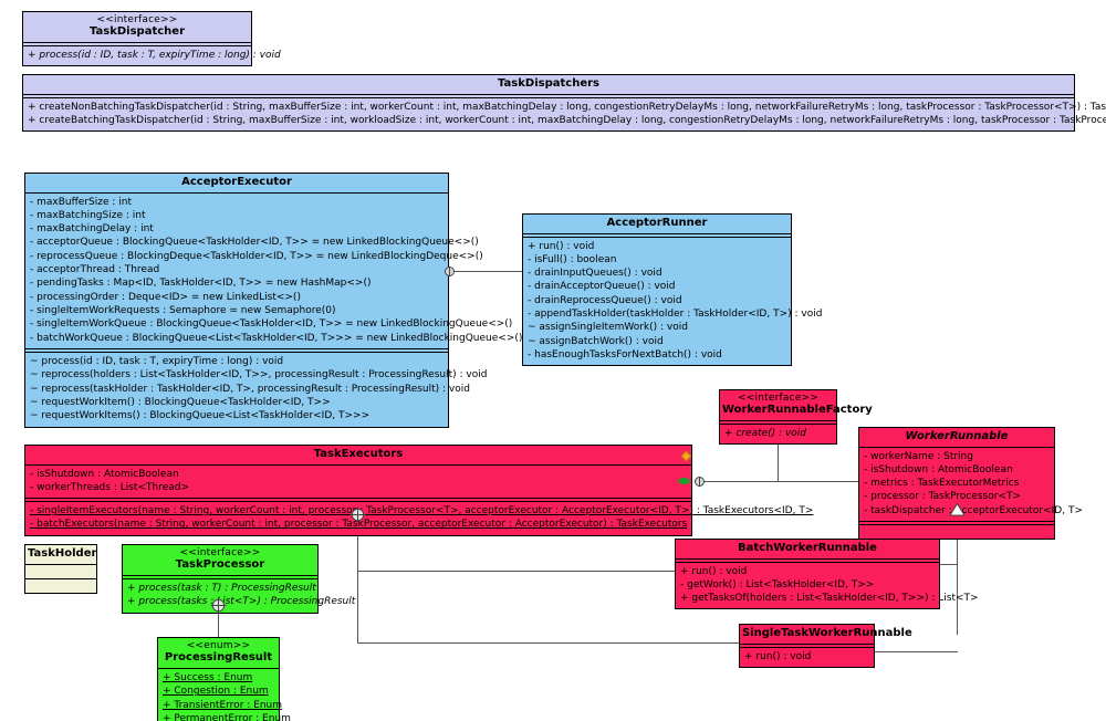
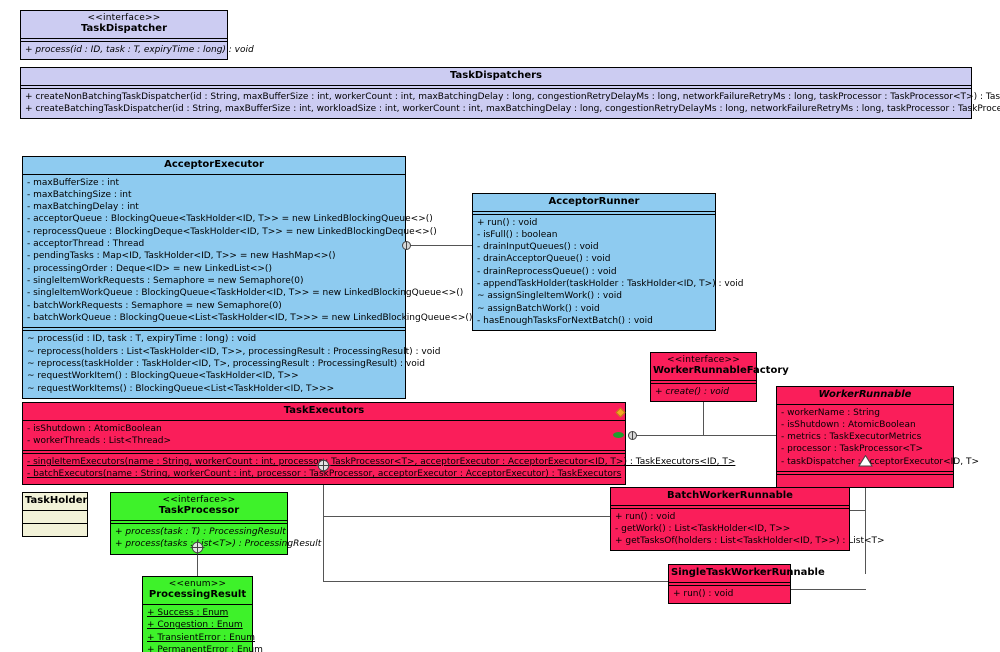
  <<interface>>
  TaskDispatcher
  + process(id : ID, task : T, expiryTime : long) : void
  TaskDispatchers
  + createNonBatchingTaskDispatcher(id : String, maxBufferSize : int, workerCount : int, maxBatchingDelay : long, congestionRetryDelayMs : long, networkFailureRetryMs : long, taskProcessor : TaskProcessor<T>) : Tas
  + createBatchingTaskDispatcher(id : String, maxBufferSize : int, workloadSize : int, workerCount : int, maxBatchingDelay : long, congestionRetryDelayMs : long, networkFailureRetryMs : long, taskProcessor : TaskProce
  AcceptorExecutor
  - maxBufferSize : int
  - maxBatchingSize : int
  - maxBatchingDelay : int
  - acceptorQueue : BlockingQueue<TaskHolder<ID, T>> = new LinkedBlockingQueue<>()
  - reprocessQueue : BlockingDeque<TaskHolder<ID, T>> = new LinkedBlockingDeque<>()
  - acceptorThread : Thread
  - pendingTasks : Map<ID, TaskHolder<ID, T>> = new HashMap<>()
  - processingOrder : Deque<ID> = new LinkedList<>()
  - singleItemWorkRequests : Semaphore = new Semaphore(0)
  - singleItemWorkQueue : BlockingQueue<TaskHolder<ID, T>> = new LinkedBlockingQueue<>()
+ - batchWorkRequests : Semaphore = new Semaphore(0)
  - batchWorkQueue : BlockingQueue<List<TaskHolder<ID, T>>> = new LinkedBlockingQueue<>()
  ~ process(id : ID, task : T, expiryTime : long) : void
  ~ reprocess(holders : List<TaskHolder<ID, T>>, processingResult : ProcessingResult) : void
  ~ reprocess(taskHolder : TaskHolder<ID, T>, processingResult : ProcessingResult) : void
  ~ requestWorkItem() : BlockingQueue<TaskHolder<ID, T>>
  ~ requestWorkItems() : BlockingQueue<List<TaskHolder<ID, T>>>
  AcceptorRunner
  + run() : void
  - isFull() : boolean
  - drainInputQueues() : void
  - drainAcceptorQueue() : void
  - drainReprocessQueue() : void
  - appendTaskHolder(taskHolder : TaskHolder<ID, T>) : void
  ~ assignSingleItemWork() : void
  ~ assignBatchWork() : void
  - hasEnoughTasksForNextBatch() : void
  <<interface>>
  WorkerRunnableFactory
  + create() : void
  WorkerRunnable
  - workerName : String
  - isShutdown : AtomicBoolean
  - metrics : TaskExecutorMetrics
  - processor : TaskProcessor<T>
  - taskDispatcher :cceptorExecutor<ID, T>
  TaskExecutors
  - isShutdown : AtomicBoolean
  - workerThreads : List<Thread>
  - singleItemExecutors(name : String, workerCount : int, processo TaskProcessor<T>, acceptorExecutor : AcceptorExecutor<ID, T>) : TaskExecutors<ID, T>
  - batchExecutors(name : String, workerCount : int, processor : TaskProcessor, acceptorExecutor : AcceptorExecutor) : TaskExecutors
  TaskHolder
  <<interface>>
  TaskProcessor
  + process(task : T) : ProcessingResult
  + process(tasks :ist<T>) : ProcessingResult
  <<enum>>
  ProcessingResult
  + Success : Enum
  + Congestion : Enum
  + TransientError : Enum
  + PermanentError : Enum
  BatchWorkerRunnable
  + run() : void
  - getWork() : List<TaskHolder<ID, T>>
  + getTasksOf(holders : List<TaskHolder<ID, T>>) : List<T>
  SingleTaskWorkerRunnable
  + run() : void
